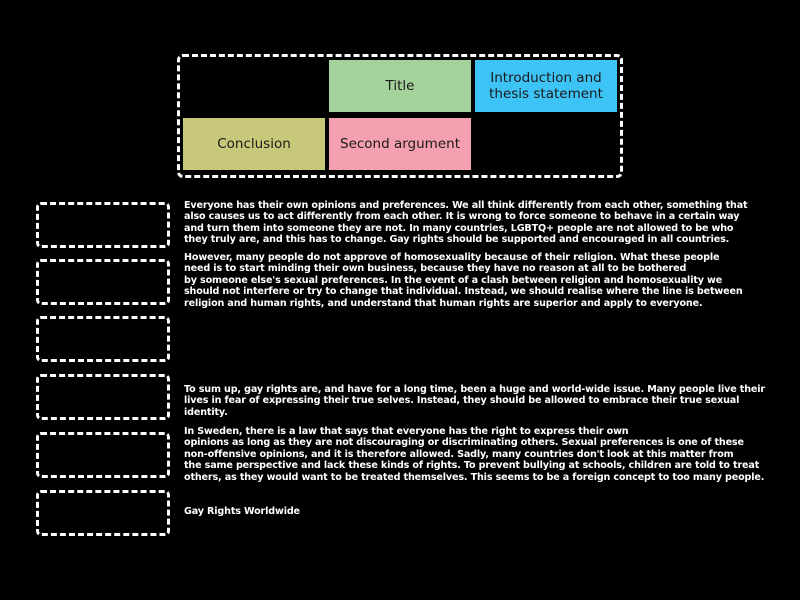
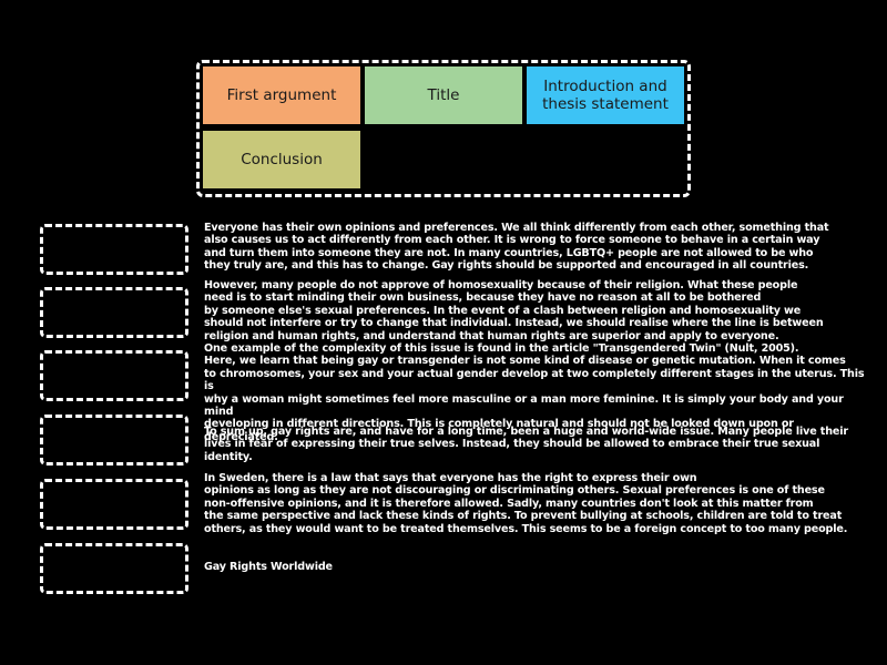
+ First argument
  Title
  Introduction and
  thesis statement
  Conclusion
- Second argument
  Everyone has their own opinions and preferences. We all think differently from each other, something that
  also causes us to act differently from each other. It is wrong to force someone to behave in a certain way
  and turn them into someone they are not. In many countries, LGBTQ+ people are not allowed to be who
  they truly are, and this has to change. Gay rights should be supported and encouraged in all countries.
  However, many people do not approve of homosexuality because of their religion. What these people
  need is to start minding their own business, because they have no reason at all to be bothered
  by someone else's sexual preferences. In the event of a clash between religion and homosexuality we
  should not interfere or try to change that individual. Instead, we should realise where the line is between
  religion and human rights, and understand that human rights are superior and apply to everyone.
+ One example of the complexity of this issue is found in the article "Transgendered Twin" (Nult, 2005).
+ Here, we learn that being gay or transgender is not some kind of disease or genetic mutation. When it comes
+ to chromosomes, your sex and your actual gender develop at two completely different stages in the uterus. This is
+ why a woman might sometimes feel more masculine or a man more feminine. It is simply your body and your mind
+ developing in different directions. This is completely natural and should not be looked down upon or depreciated.
  To sum up, gay rights are, and have for a long time, been a huge and world-wide issue. Many people live their
  lives in fear of expressing their true selves. Instead, they should be allowed to embrace their true sexual identity.
  In Sweden, there is a law that says that everyone has the right to express their own
  opinions as long as they are not discouraging or discriminating others. Sexual preferences is one of these
  non-offensive opinions, and it is therefore allowed. Sadly, many countries don't look at this matter from
  the same perspective and lack these kinds of rights. To prevent bullying at schools, children are told to treat
  others, as they would want to be treated themselves. This seems to be a foreign concept to too many people.
  Gay Rights Worldwide
